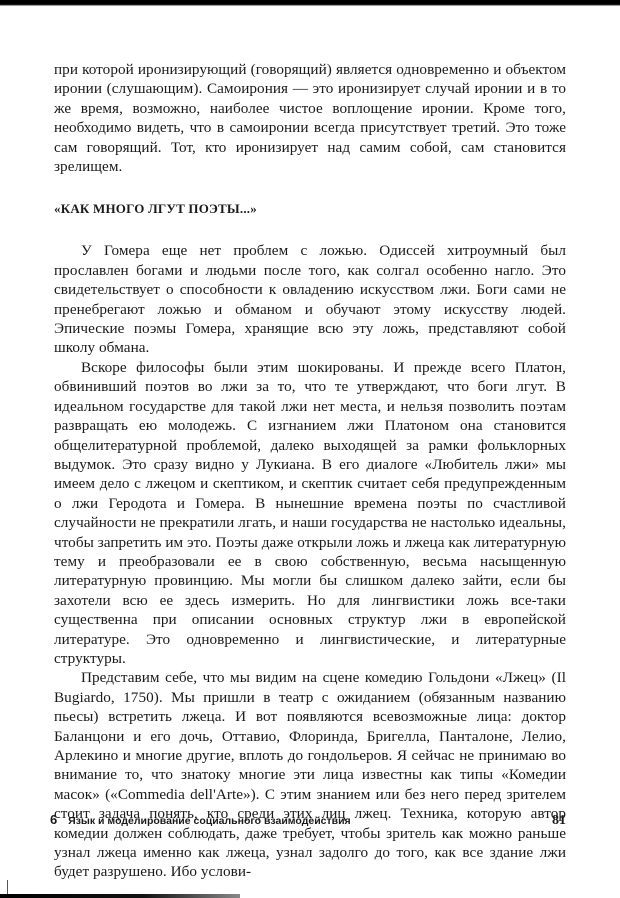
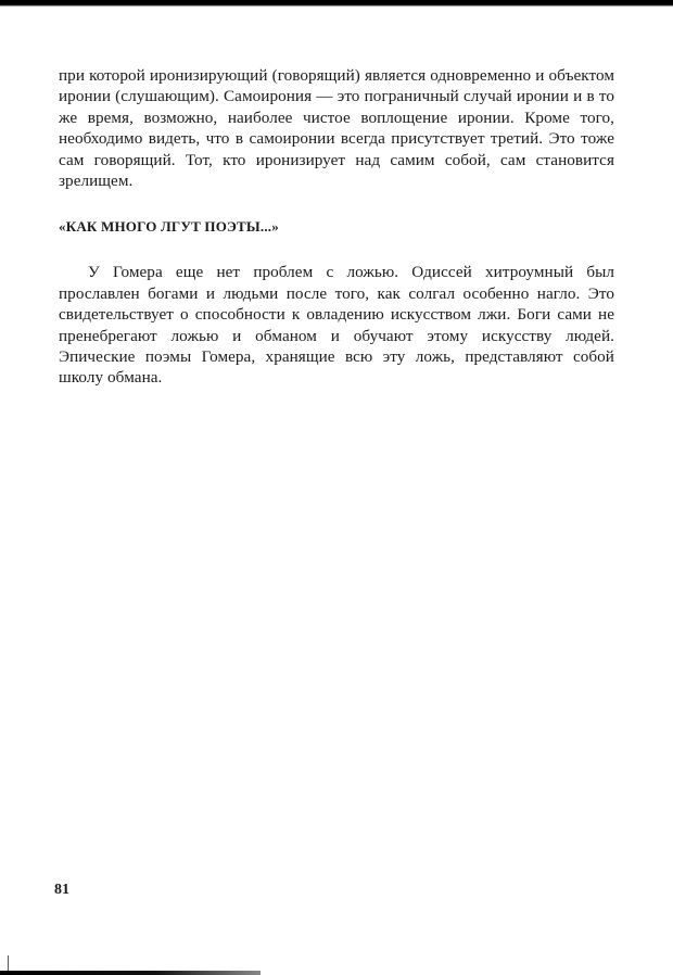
- при которой иронизирующий (говорящий) является одновременно и объектом иронии (слушающим). Самоирония — это иронизирует случай иронии и в то же время, возможно, наиболее чистое воплощение иронии. Кроме того, необходимо видеть, что в самоиронии всегда присутствует третий. Это тоже сам говорящий. Тот, кто иронизирует над самим собой, сам становится зрелищем.
+ при которой иронизирующий (говорящий) является одновременно и объектом иронии (слушающим). Самоирония — это пограничный случай иронии и в то же время, возможно, наиболее чистое воплощение иронии. Кроме того, необходимо видеть, что в самоиронии всегда присутствует третий. Это тоже сам говорящий. Тот, кто иронизирует над самим собой, сам становится зрелищем.
  «КАК МНОГО ЛГУТ ПОЭТЫ...»
  У Гомера еще нет проблем с ложью. Одиссей хитроумный был прославлен богами и людьми после того, как солгал особенно нагло. Это свидетельствует о способности к овладению искусством лжи. Боги сами не пренебрегают ложью и обманом и обучают этому искусству людей. Эпические поэмы Гомера, хранящие всю эту ложь, представляют собой школу обмана.
- Вскоре философы были этим шокированы. И прежде всего Платон, обвинивший поэтов во лжи за то, что те утверждают, что боги лгут. В идеальном государстве для такой лжи нет места, и нельзя позволить поэтам развращать ею молодежь. С изгнанием лжи Платоном она становится общелитературной проблемой, далеко выходящей за рамки фольклорных выдумок. Это сразу видно у Лукиана. В его диалоге «Любитель лжи» мы имеем дело с лжецом и скептиком, и скептик считает себя предупрежденным о лжи Геродота и Гомера. В нынешние времена поэты по счастливой случайности не прекратили лгать, и наши государства не настолько идеальны, чтобы запретить им это. Поэты даже открыли ложь и лжеца как литературную тему и преобразовали ее в свою собственную, весьма насыщенную литературную провинцию. Мы могли бы слишком далеко зайти, если бы захотели всю ее здесь измерить. Но для лингвистики ложь все-таки существенна при описании основных структур лжи в европейской литературе. Это одновременно и лингвистические, и литературные структуры.
- Представим себе, что мы видим на сцене комедию Гольдони «Лжец» (Il Bugiardo, 1750). Мы пришли в театр с ожиданием (обязанным названию пьесы) встретить лжеца. И вот появляются всевозможные лица: доктор Баланцони и его дочь, Оттавио, Флоринда, Бригелла, Панталоне, Лелио, Арлекино и многие другие, вплоть до гондольеров. Я сейчас не принимаю во внимание то, что знатоку многие эти лица известны как типы «Комедии масок» («Commedia dell'Arte»). С этим знанием или без него перед зрителем стоит задача понять, кто среди этих лиц лжец. Техника, которую автор комедии должен соблюдать, даже требует, чтобы зритель как можно раньше узнал лжеца именно как лжеца, узнал задолго до того, как все здание лжи будет разрушено. Ибо услови-
- 6 Язык и моделирование социального взаимодействия
  81
